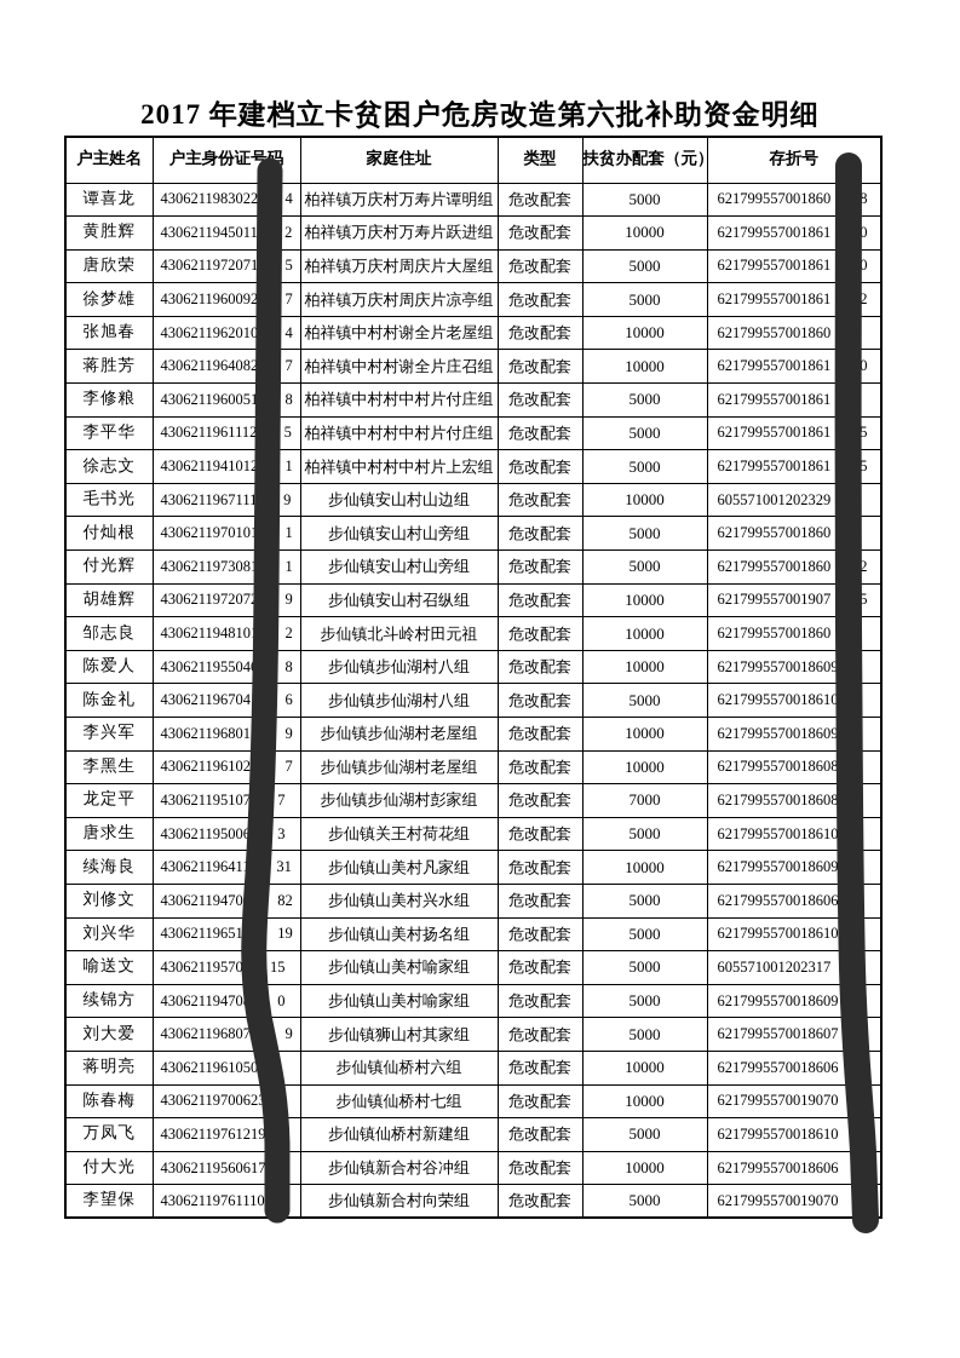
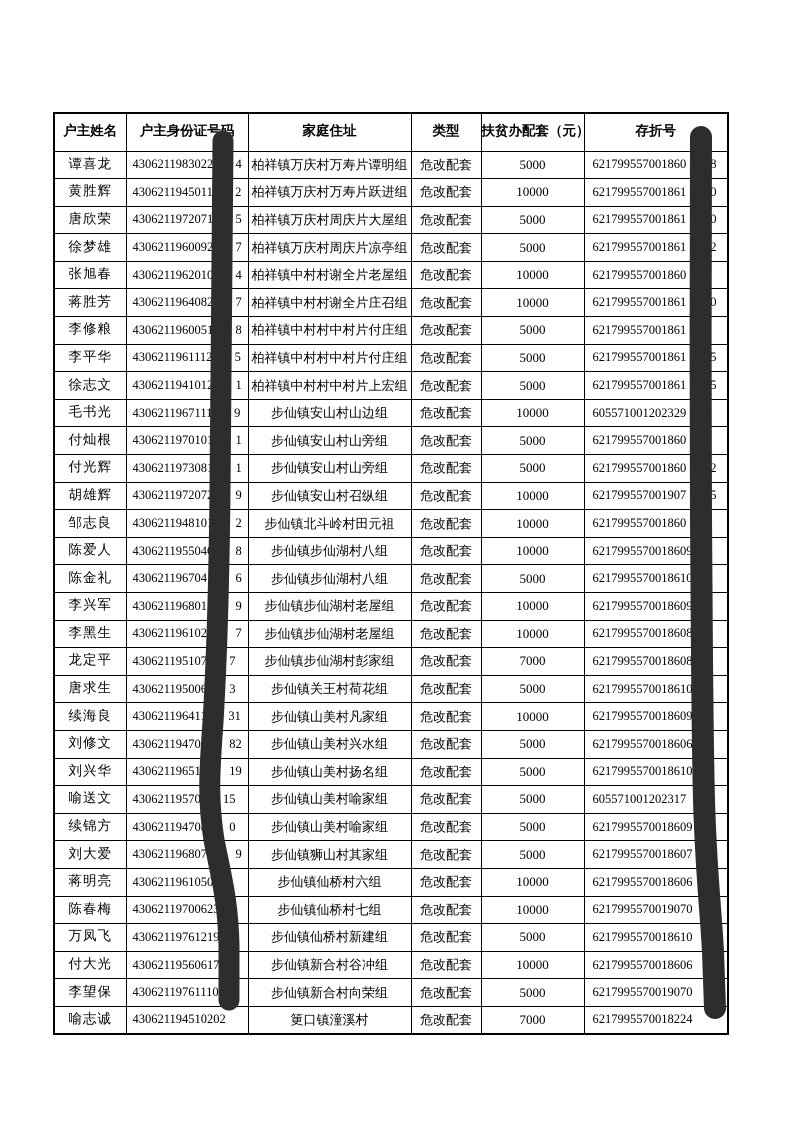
- 2017 年建档立卡贫困户危房改造第六批补助资金明细
  户主姓名	户主身份证号码	家庭住址	类型	扶贫办配套（元）	存折号
  谭喜龙	4306211983022 4	柏祥镇万庆村万寿片谭明组	危改配套	5000	621799557001860 8
  黄胜辉	4306211945011 2	柏祥镇万庆村万寿片跃进组	危改配套	10000	621799557001861 0
  唐欣荣	4306211972071 5	柏祥镇万庆村周庆片大屋组	危改配套	5000	621799557001861 0
  徐梦雄	4306211960092 7	柏祥镇万庆村周庆片凉亭组	危改配套	5000	621799557001861 2
  张旭春	4306211962010 4	柏祥镇中村村谢全片老屋组	危改配套	10000	621799557001860
  蒋胜芳	4306211964082 7	柏祥镇中村村谢全片庄召组	危改配套	10000	621799557001861 0
  李修粮	4306211960051 8	柏祥镇中村村中村片付庄组	危改配套	5000	621799557001861
  李平华	4306211961112 5	柏祥镇中村村中村片付庄组	危改配套	5000	621799557001861 5
  徐志文	4306211941012 1	柏祥镇中村村中村片上宏组	危改配套	5000	621799557001861 5
  毛书光	4306211967111 9	步仙镇安山村山边组	危改配套	10000	605571001202329
  付灿根	430621197010 1	步仙镇安山村山旁组	危改配套	5000	621799557001860
  付光辉	430621197308 1	步仙镇安山村山旁组	危改配套	5000	621799557001860 2
  胡雄辉	430621197207 9	步仙镇安山村召纵组	危改配套	10000	621799557001907 5
  邹志良	430621194810 2	步仙镇北斗岭村田元祖	危改配套	10000	621799557001860
  陈爱人	430621195504 8	步仙镇步仙湖村八组	危改配套	10000	6217995570018609
  陈金礼	430621196704 6	步仙镇步仙湖村八组	危改配套	5000	6217995570018610
  李兴军	430621196801 9	步仙镇步仙湖村老屋组	危改配套	10000	6217995570018609
  李黑生	430621196102 7	步仙镇步仙湖村老屋组	危改配套	10000	6217995570018608
  龙定平	430621195107 7	步仙镇步仙湖村彭家组	危改配套	7000	6217995570018608
  唐求生	430621195006 3	步仙镇关王村荷花组	危改配套	5000	6217995570018610
  续海良	43062119641 31	步仙镇山美村凡家组	危改配套	10000	6217995570018609
  刘修文	43062119470 82	步仙镇山美村兴水组	危改配套	5000	6217995570018606
  刘兴华	43062119651 19	步仙镇山美村扬名组	危改配套	5000	6217995570018610
  喻送文	43062119570 15	步仙镇山美村喻家组	危改配套	5000	605571001202317
  续锦方	43062119470 0	步仙镇山美村喻家组	危改配套	5000	6217995570018609
  刘大爱	430621196807 9	步仙镇狮山村其家组	危改配套	5000	6217995570018607
  蒋明亮	4306211961050	步仙镇仙桥村六组	危改配套	10000	6217995570018606
  陈春梅	4306211970062	步仙镇仙桥村七组	危改配套	10000	6217995570019070
  万凤飞	43062119761219	步仙镇仙桥村新建组	危改配套	5000	6217995570018610
  付大光	43062119560617	步仙镇新合村谷冲组	危改配套	10000	6217995570018606
  李望保	43062119761110	步仙镇新合村向荣组	危改配套	5000	6217995570019070
+ 喻志诚	430621194510202	筻口镇潼溪村	危改配套	7000	6217995570018224
